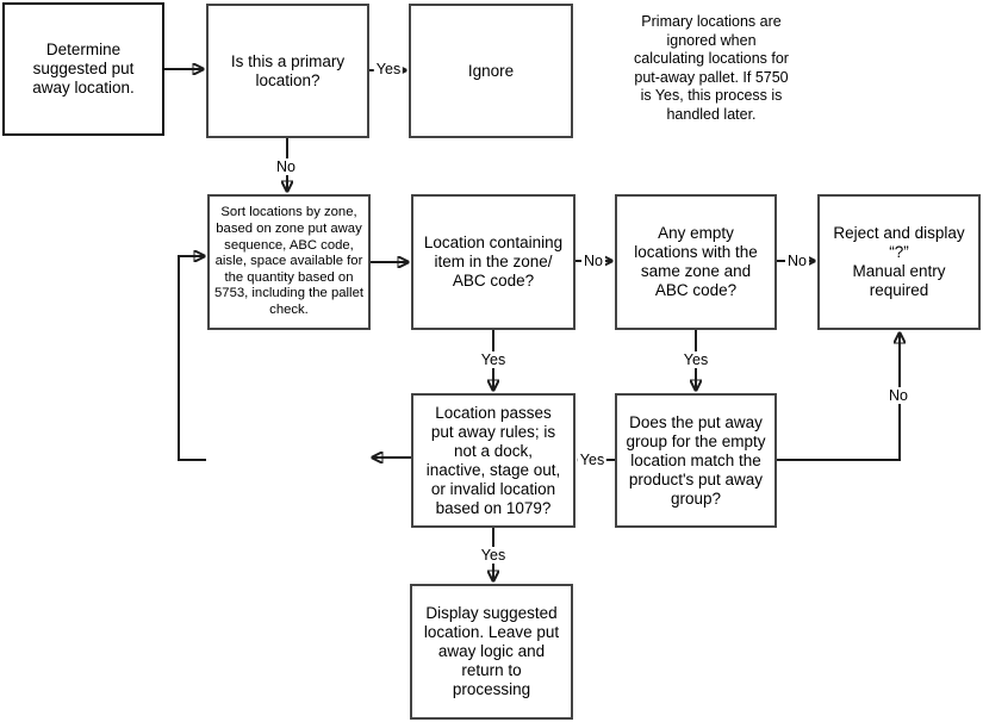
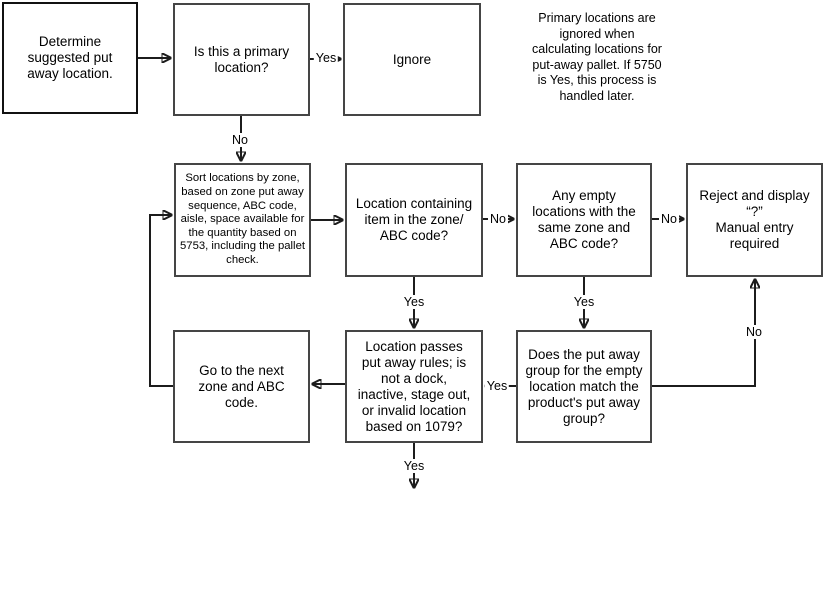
  Determine
  suggested put
  away location.
  Is this a primary
  location?
  Ignore
  Primary locations are
  ignored when
  calculating locations for
  put-away pallet. If 5750
  is Yes, this process is
  handled later.
  Sort locations by zone,
  based on zone put away
  sequence, ABC code,
  aisle, space available for
  the quantity based on
  5753, including the pallet
  check.
  Location containing
  item in the zone/
  ABC code?
  Any empty
  locations with the
  same zone and
  ABC code?
  Reject and display
  “?”
  Manual entry
  required
+ Go to the next
+ zone and ABC
+ code.
  Location passes
  put away rules; is
  not a dock,
  inactive, stage out,
  or invalid location
  based on 1079?
  Does the put away
  group for the empty
  location match the
  product's put away
  group?
- Display suggested
- location. Leave put
- away logic and
- return to
- processing
  Yes
  No
  No
  No
  Yes
  Yes
  Yes
  No
  Yes
